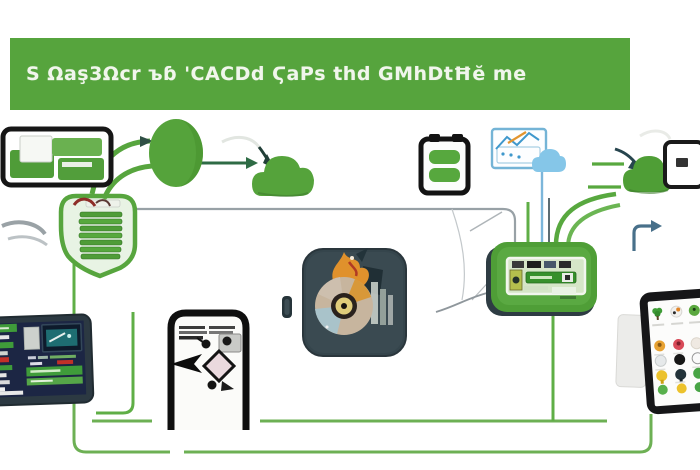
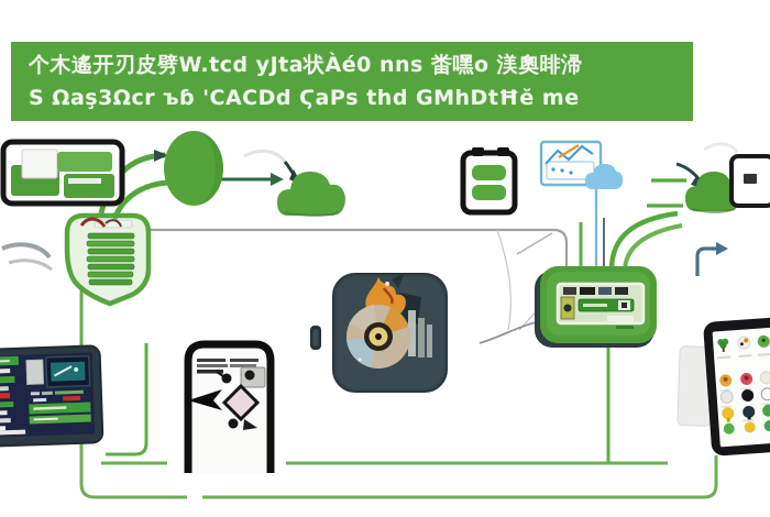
+ 个木遙开刃皮劈W.tcd yJta状Àé0 nns 畨嘿o 渼奧㫵㴆
  S Ωaş3Ωcr ъɓ ꞌCACDd ϚaΡs thd GMhDtĦĕ me
